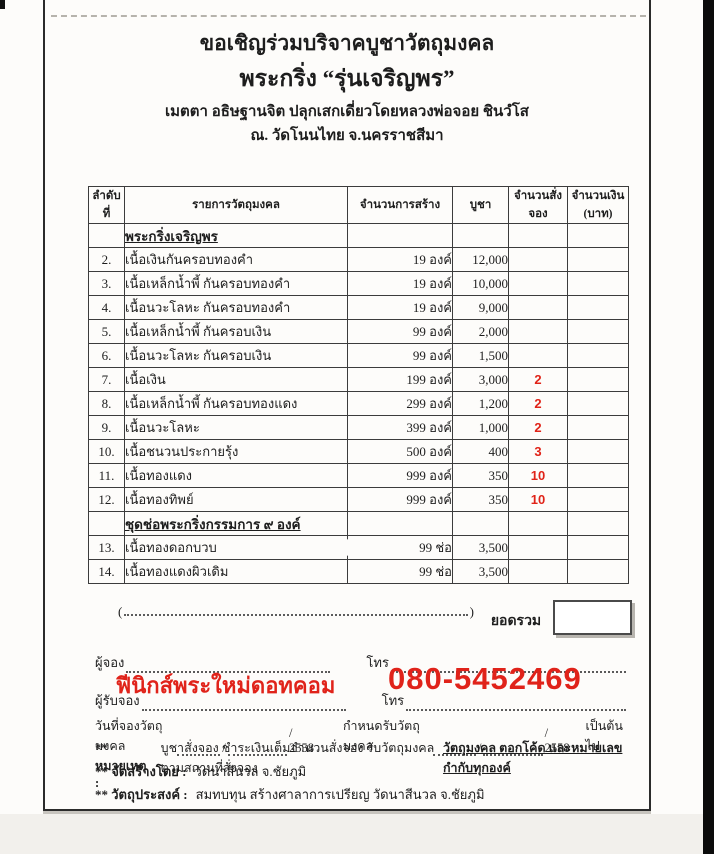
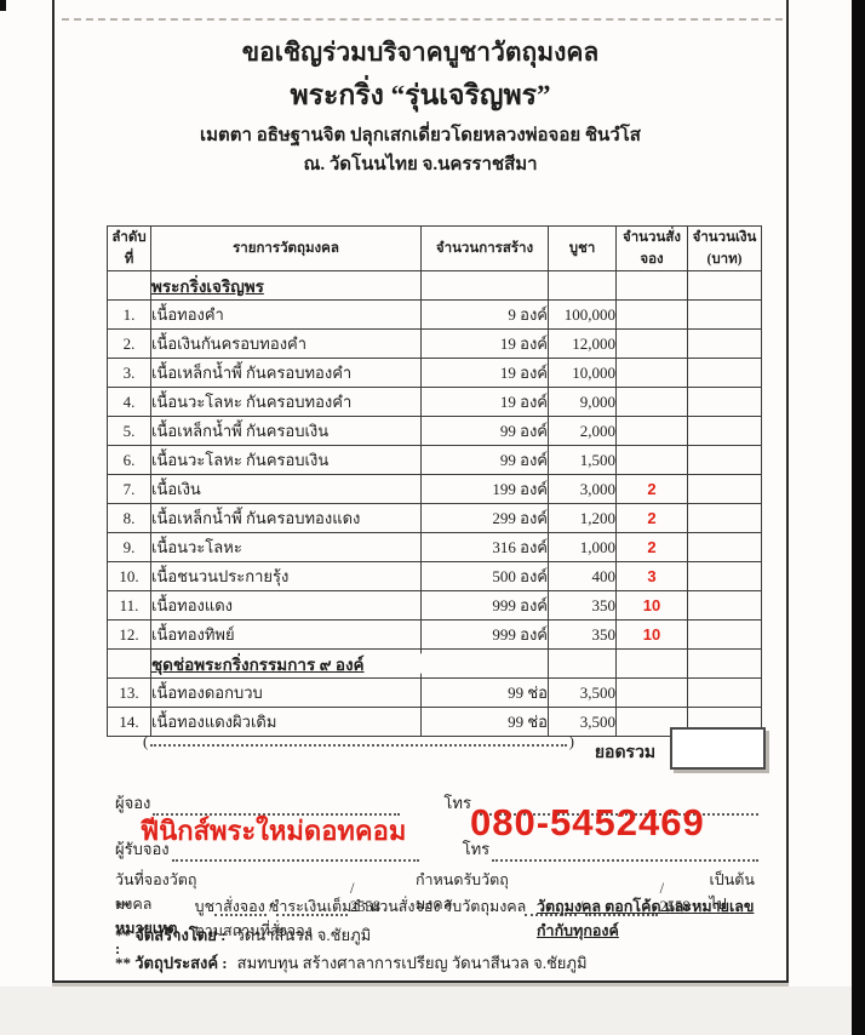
  ขอเชิญร่วมบริจาคบูชาวัตถุมงคล
  พระกริ่ง “รุ่นเจริญพร”
  เมตตา อธิษฐานจิต ปลุกเสกเดี่ยวโดยหลวงพ่อจอย ชินวํโส
  ณ. วัดโนนไทย จ.นครราชสีมา
  ลำดับที่	รายการวัตถุมงคล	จำนวนการสร้าง	บูชา	จำนวนสั่งจอง	จำนวนเงิน (บาท)
  	พระกริ่งเจริญพร
+ 1.	เนื้อทองคำ	9 องค์	100,000
  2.	เนื้อเงินกันครอบทองคำ	19 องค์	12,000
  3.	เนื้อเหล็กน้ำพี้ กันครอบทองคำ	19 องค์	10,000
  4.	เนื้อนวะโลหะ กันครอบทองคำ	19 องค์	9,000
  5.	เนื้อเหล็กน้ำพี้ กันครอบเงิน	99 องค์	2,000
  6.	เนื้อนวะโลหะ กันครอบเงิน	99 องค์	1,500
  7.	เนื้อเงิน	199 องค์	3,000	2
  8.	เนื้อเหล็กน้ำพี้ กันครอบทองแดง	299 องค์	1,200	2
- 9.	เนื้อนวะโลหะ	399 องค์	1,000	2
+ 9.	เนื้อนวะโลหะ	316 องค์	1,000	2
  10.	เนื้อชนวนประกายรุ้ง	500 องค์	400	3
  11.	เนื้อทองแดง	999 องค์	350	10
  12.	เนื้อทองทิพย์	999 องค์	350	10
  	ชุดช่อพระกริ่งกรรมการ ๙ องค์
  13.	เนื้อทองดอกบวบ	99 ช่อ	3,500
  14.	เนื้อทองแดงผิวเดิม	99 ช่อ	3,500
  (
  )
  ยอดรวม
  ผู้จอง
  โทร
  ผู้รับจอง
  โทร
  ฟีนิกส์พระใหม่ดอทคอม
  080-5452469
  วันที่จองวัตถุมงคล
  /
  / 2558
  กำหนดรับวัตถุมงคล
  /
  / 2558
  เป็นต้นไป
  ** หมายเหตุ :
  บูชาสั่งจอง ชำระเงินเต็มจำนวนสั่งจอง รับวัตถุมงคลตามสถานที่สั่งจอง
  วัตถุมงคล ตอกโค้ด และหมายเลขกำกับทุกองค์
  ** จัดสร้างโดย :
  วัดนาสีนวล จ.ชัยภูมิ
  ** วัตถุประสงค์ :
  สมทบทุน สร้างศาลาการเปรียญ วัดนาสีนวล จ.ชัยภูมิ
